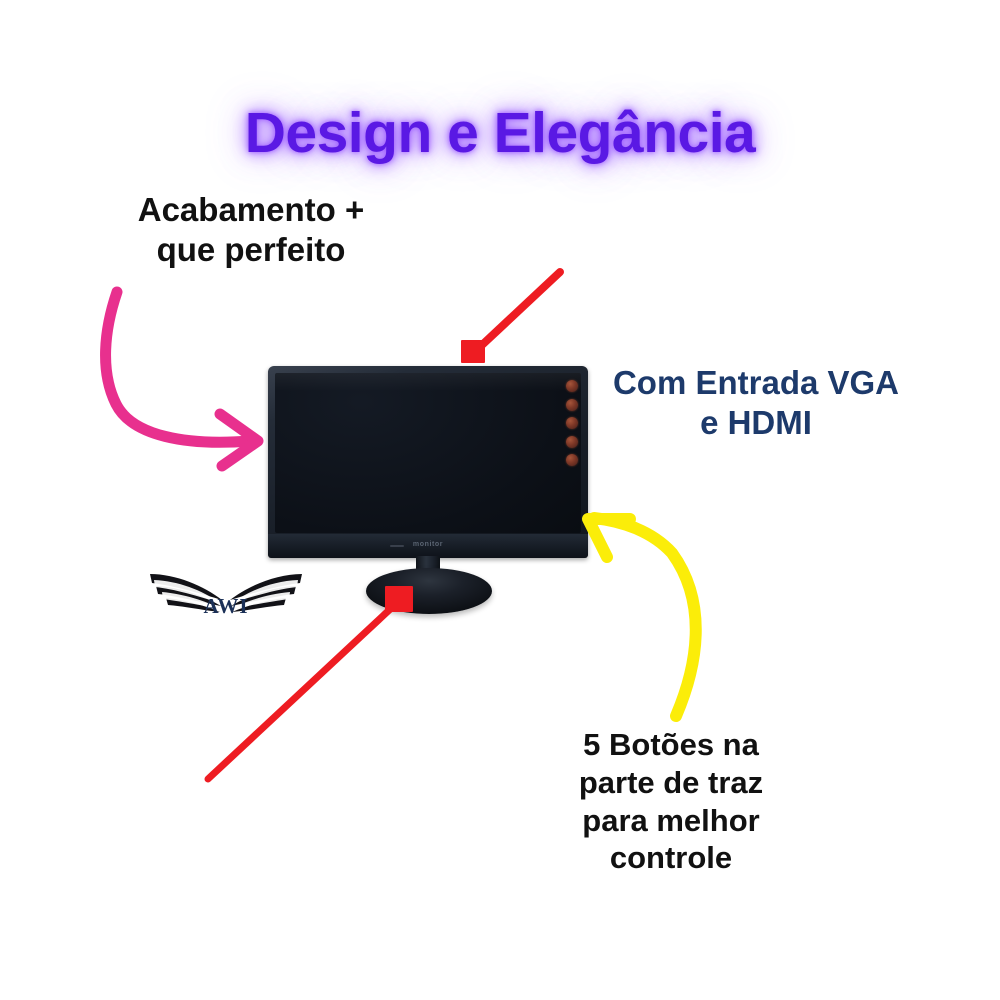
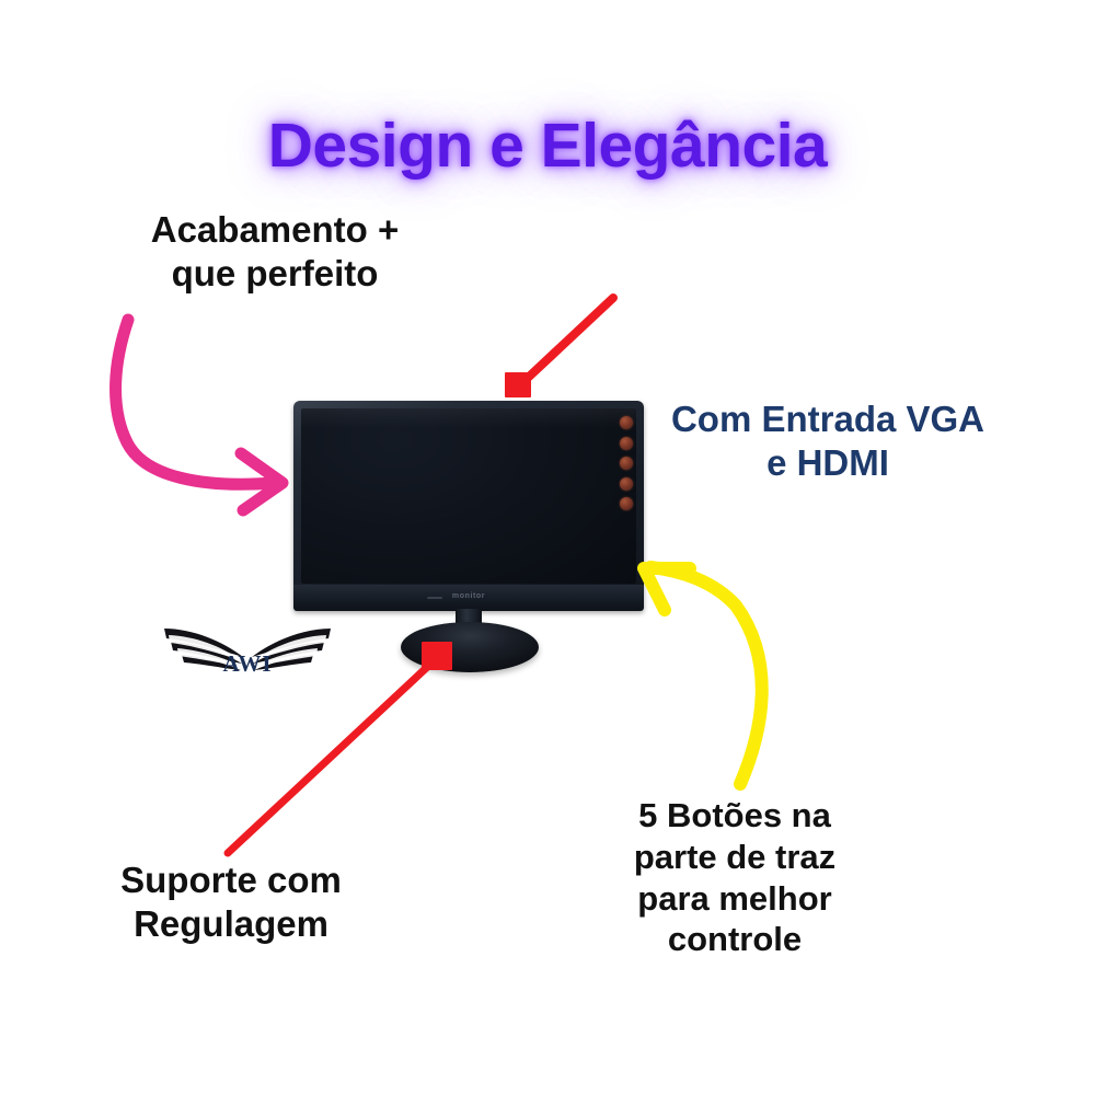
  Design e Elegância
  AWI
  Acabamento +
  que perfeito
  Com Entrada VGA
  e HDMI
+ Suporte com
+ Regulagem
  5 Botões na
  parte de traz
  para melhor
  controle
